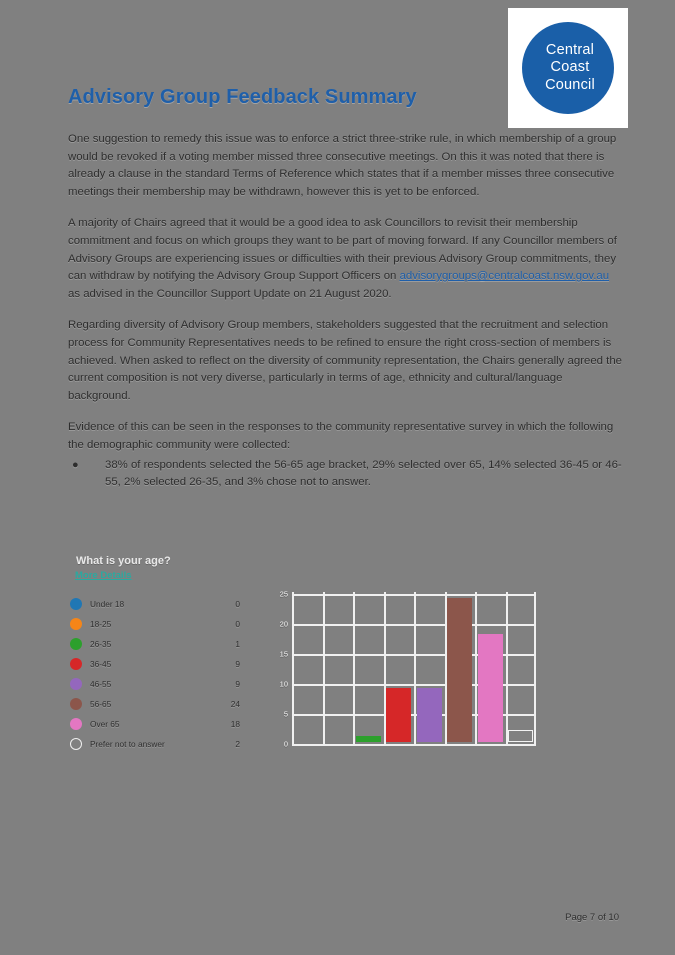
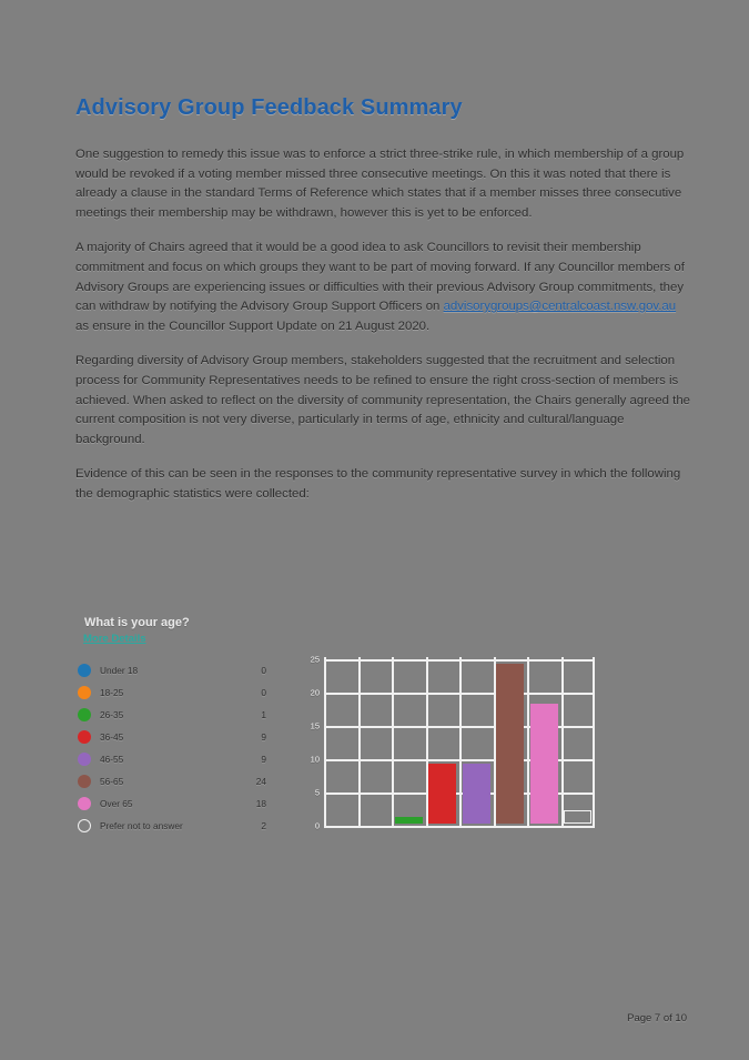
- Central
- Coast
- Council
  Advisory Group Feedback Summary
  One suggestion to remedy this issue was to enforce a strict three-strike rule, in which membership of a group would be revoked if a voting member missed three consecutive meetings. On this it was noted that there is already a clause in the standard Terms of Reference which states that if a member misses three consecutive meetings their membership may be withdrawn, however this is yet to be enforced.
- A majority of Chairs agreed that it would be a good idea to ask Councillors to revisit their membership commitment and focus on which groups they want to be part of moving forward. If any Councillor members of Advisory Groups are experiencing issues or difficulties with their previous Advisory Group commitments, they can withdraw by notifying the Advisory Group Support Officers on advisorygroups@centralcoast.nsw.gov.au as advised in the Councillor Support Update on 21 August 2020.
+ A majority of Chairs agreed that it would be a good idea to ask Councillors to revisit their membership commitment and focus on which groups they want to be part of moving forward. If any Councillor members of Advisory Groups are experiencing issues or difficulties with their previous Advisory Group commitments, they can withdraw by notifying the Advisory Group Support Officers on advisorygroups@centralcoast.nsw.gov.au as ensure in the Councillor Support Update on 21 August 2020.
  Regarding diversity of Advisory Group members, stakeholders suggested that the recruitment and selection process for Community Representatives needs to be refined to ensure the right cross-section of members is achieved. When asked to reflect on the diversity of community representation, the Chairs generally agreed the current composition is not very diverse, particularly in terms of age, ethnicity and cultural/language background.
- Evidence of this can be seen in the responses to the community representative survey in which the following the demographic community were collected:
+ Evidence of this can be seen in the responses to the community representative survey in which the following the demographic statistics were collected:
- ●
- 38% of respondents selected the 56-65 age bracket, 29% selected over 65, 14% selected 36-45 or 46-55, 2% selected 26-35, and 3% chose not to answer.
  What is your age?
  More Details
  Under 18
  0
  18-25
  0
  26-35
  1
  36-45
  9
  46-55
  9
  56-65
  24
  Over 65
  18
  Prefer not to answer
  2
  25
  20
  15
  10
  5
  0
  Page 7 of 10
